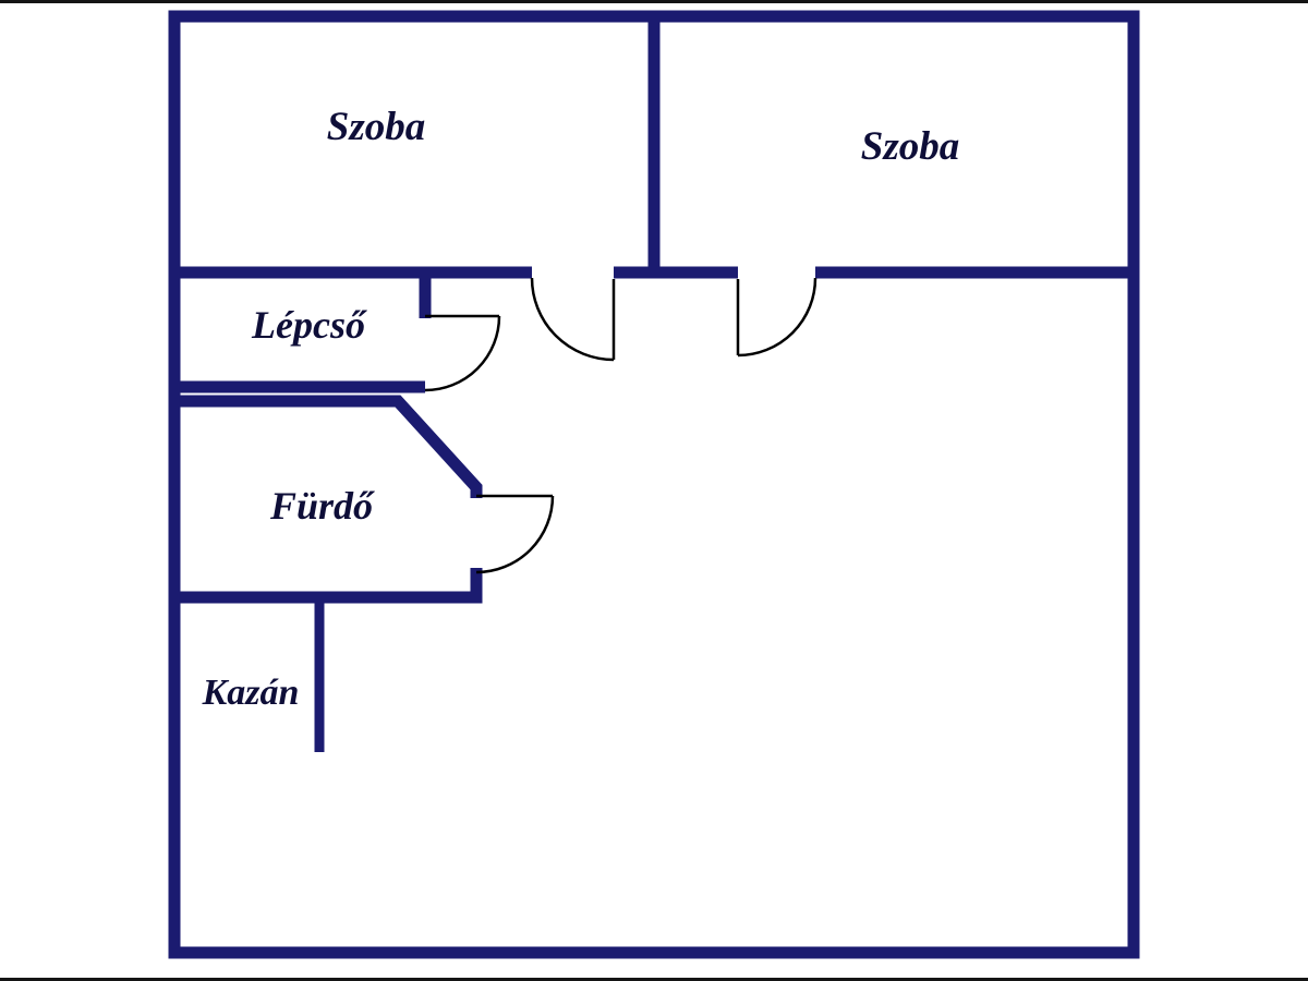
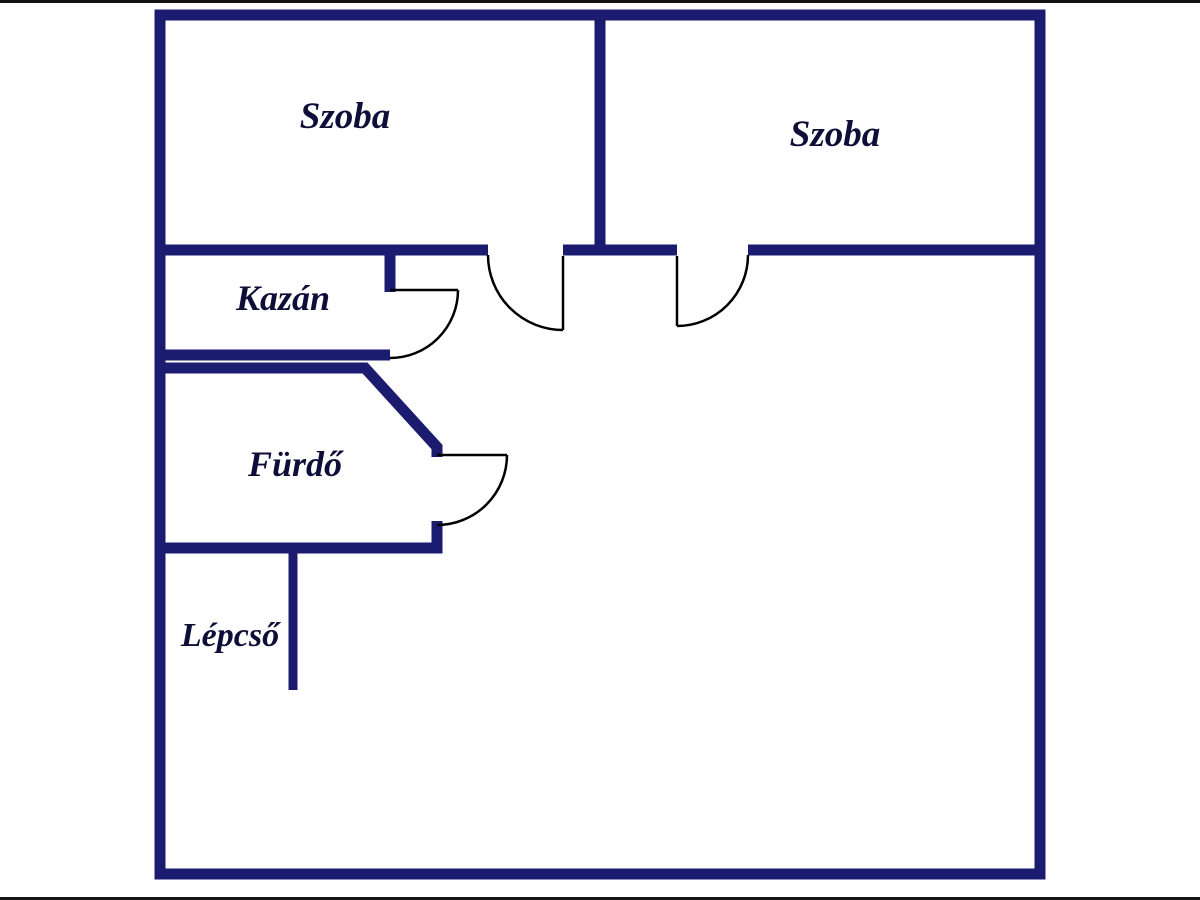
  Szoba
  Szoba
- Lépcső
+ Kazán
  Fürdő
- Kazán
+ Lépcső
